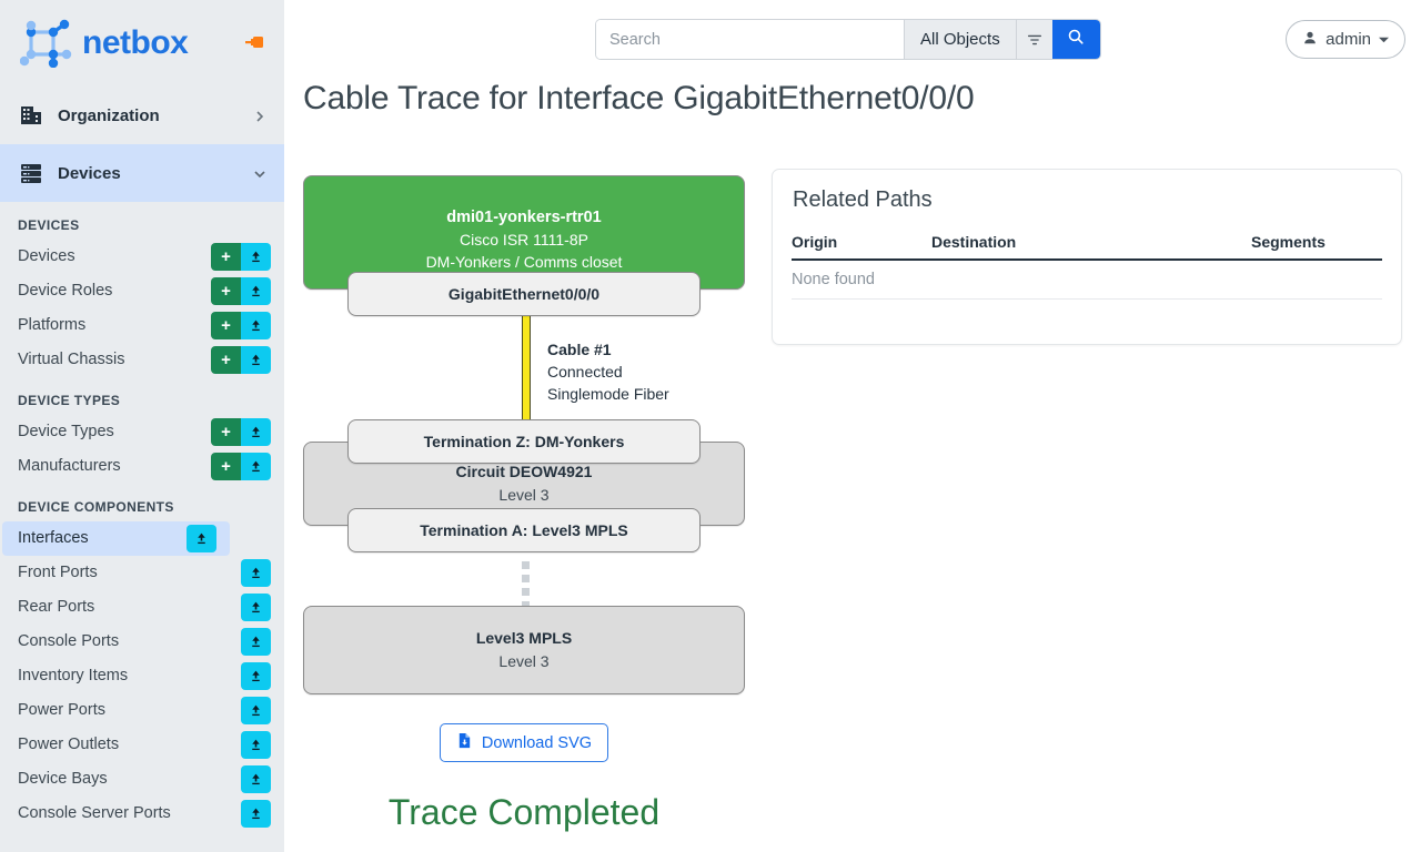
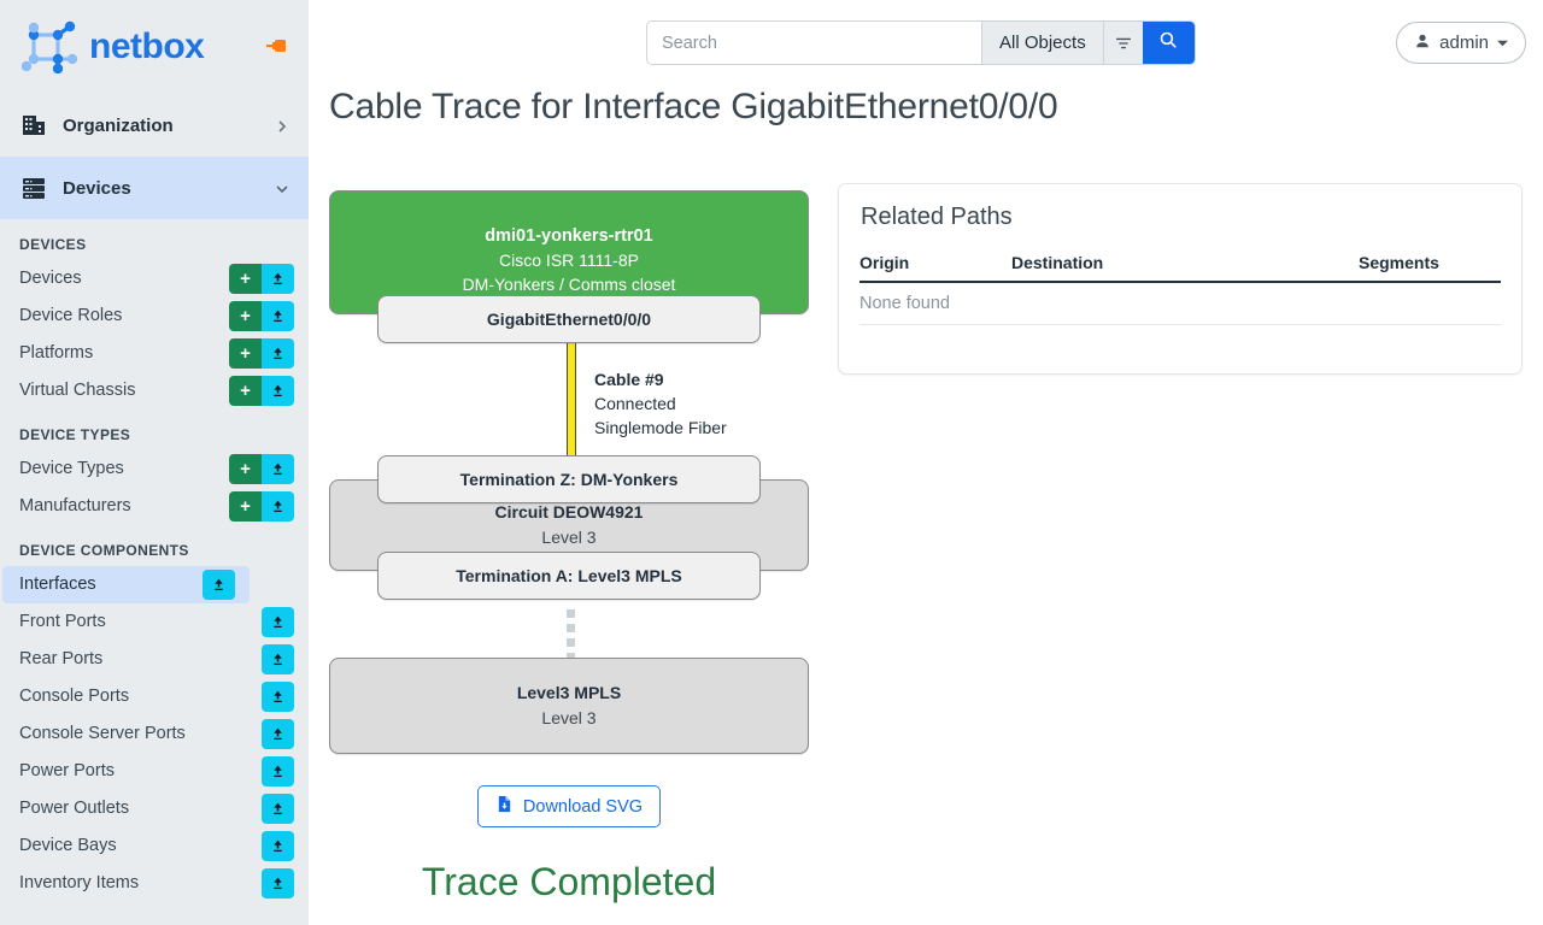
  netbox
  Organization
  Devices
  DEVICES
  Devices
  +
  Device Roles
  +
  Platforms
  +
  Virtual Chassis
  +
  DEVICE TYPES
  Device Types
  +
  Manufacturers
  +
  DEVICE COMPONENTS
  Interfaces
  Front Ports
  Rear Ports
  Console Ports
- Inventory Items
+ Console Server Ports
  Power Ports
  Power Outlets
  Device Bays
- Console Server Ports
+ Inventory Items
  Search
  All Objects
  admin
  Cable Trace for Interface GigabitEthernet0/0/0
  dmi01-yonkers-rtr01
  Cisco ISR 1111-8P
  DM-Yonkers / Comms closet
  GigabitEthernet0/0/0
- Cable #1
+ Cable #9
  Connected
  Singlemode Fiber
  Termination Z: DM-Yonkers
  Circuit DEOW4921
  Level 3
  Termination A: Level3 MPLS
  Level3 MPLS
  Level 3
  Download SVG
  Trace Completed
  Related Paths
  Origin	Destination	Segments
  None found
